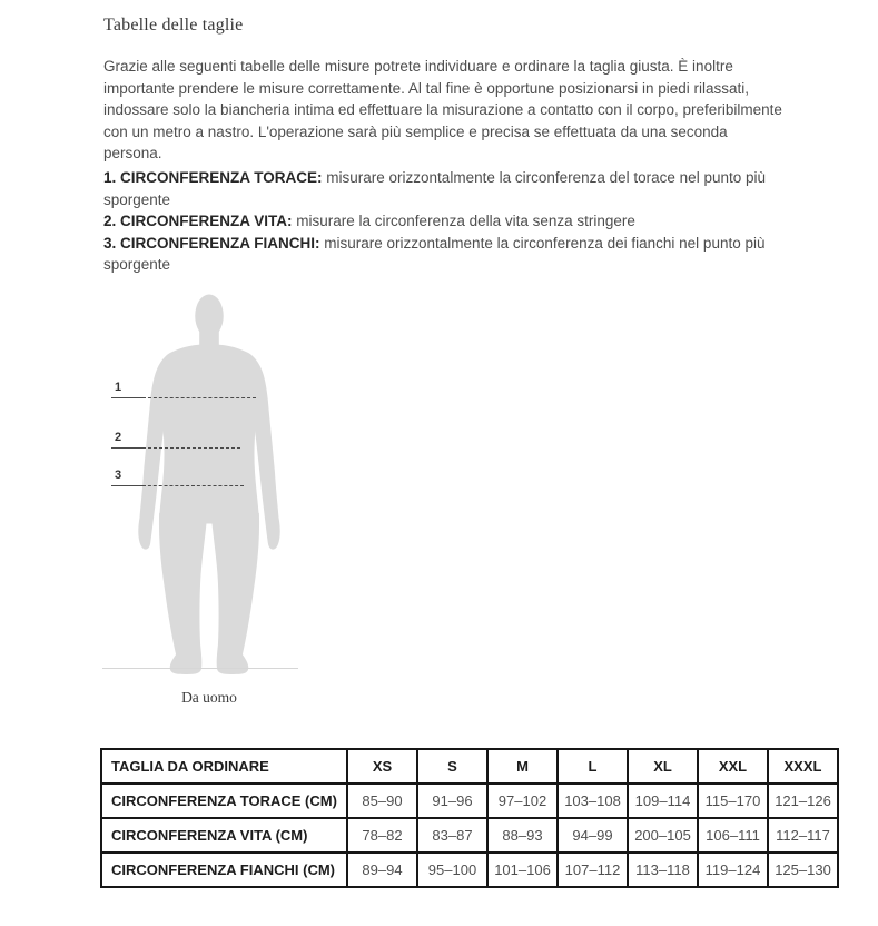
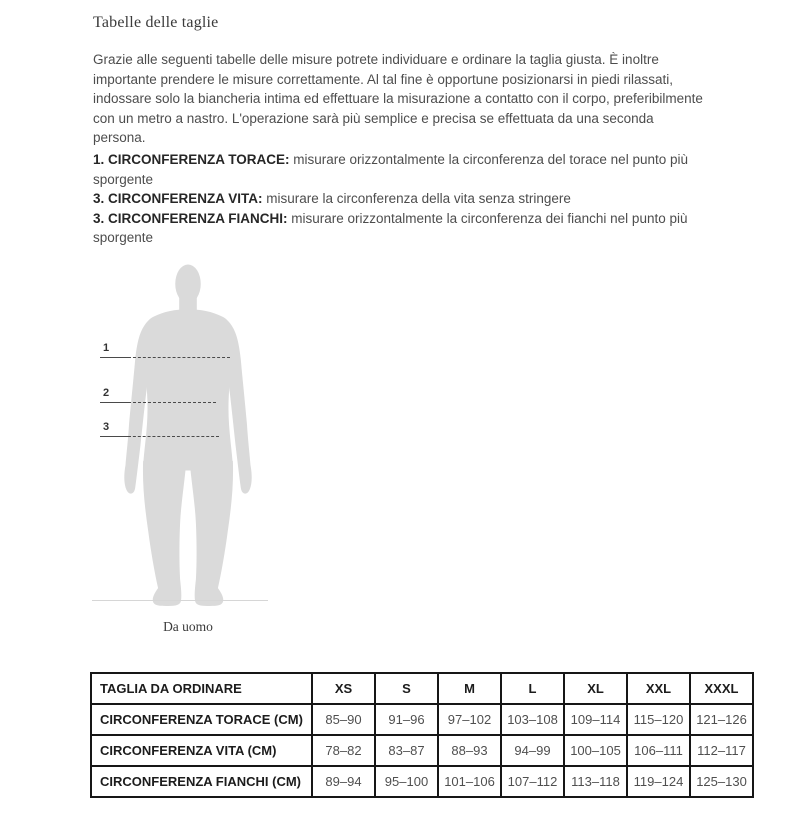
  Tabelle delle taglie
  Grazie alle seguenti tabelle delle misure potrete individuare e ordinare la taglia giusta. È inoltre importante prendere le misure correttamente. Al tal fine è opportune posizionarsi in piedi rilassati, indossare solo la biancheria intima ed effettuare la misurazione a contatto con il corpo, preferibilmente con un metro a nastro. L'operazione sarà più semplice e precisa se effettuata da una seconda persona.
  1. CIRCONFERENZA TORACE: misurare orizzontalmente la circonferenza del torace nel punto più sporgente
- 2. CIRCONFERENZA VITA: misurare la circonferenza della vita senza stringere
+ 3. CIRCONFERENZA VITA: misurare la circonferenza della vita senza stringere
  3. CIRCONFERENZA FIANCHI: misurare orizzontalmente la circonferenza dei fianchi nel punto più sporgente
  1
  2
  3
  Da uomo
  TAGLIA DA ORDINARE	XS	S	M	L	XL	XXL	XXXL
- CIRCONFERENZA TORACE (CM)	85–90	91–96	97–102	103–108	109–114	115–170	121–126
+ CIRCONFERENZA TORACE (CM)	85–90	91–96	97–102	103–108	109–114	115–120	121–126
- CIRCONFERENZA VITA (CM)	78–82	83–87	88–93	94–99	200–105	106–111	112–117
+ CIRCONFERENZA VITA (CM)	78–82	83–87	88–93	94–99	100–105	106–111	112–117
  CIRCONFERENZA FIANCHI (CM)	89–94	95–100	101–106	107–112	113–118	119–124	125–130
